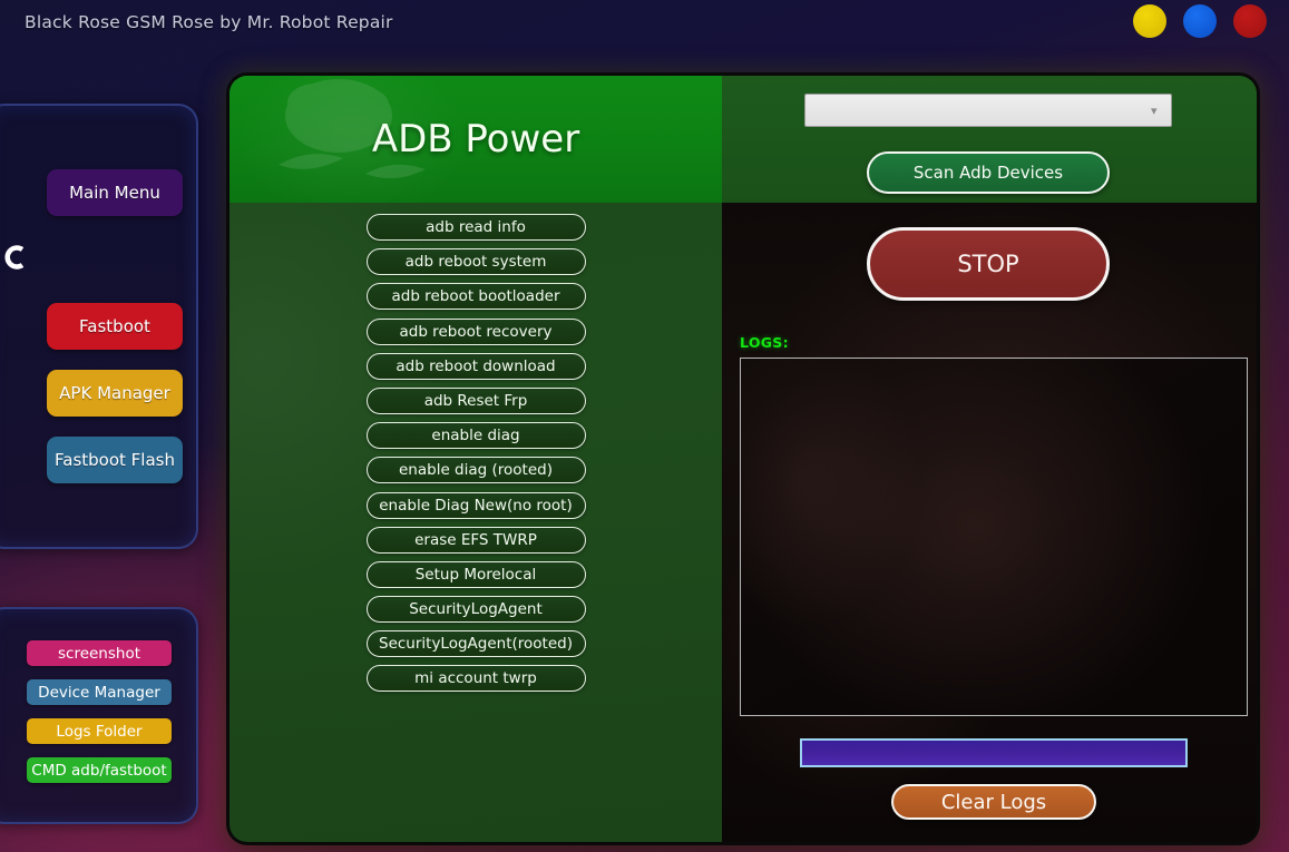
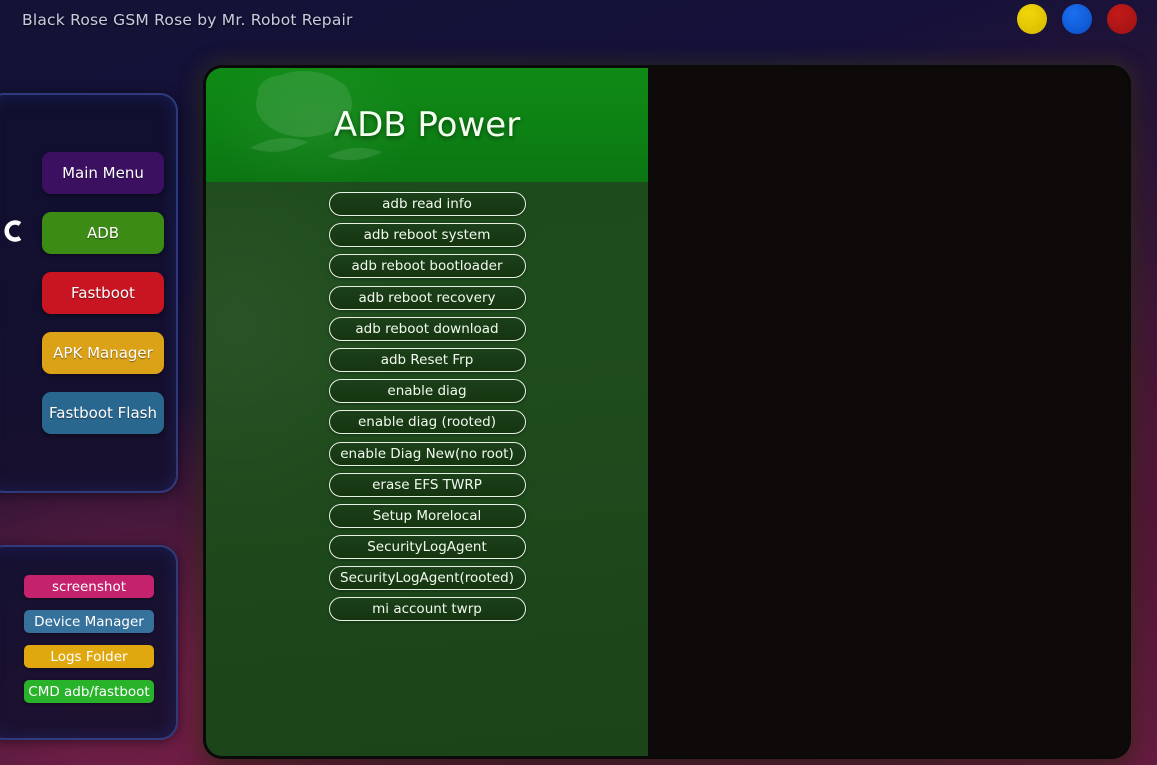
  Black Rose GSM Rose by Mr. Robot Repair
  Main Menu
+ ADB
  Fastboot
  APK Manager
  Fastboot Flash
  screenshot
  Device Manager
  Logs Folder
  CMD adb/fastboot
  ADB Power
  adb read info
  adb reboot system
  adb reboot bootloader
  adb reboot recovery
  adb reboot download
  adb Reset Frp
  enable diag
  enable diag (rooted)
  enable Diag New(no root)
  erase EFS TWRP
  Setup Morelocal
  SecurityLogAgent
  SecurityLogAgent(rooted)
  mi account twrp
- ▾
- Scan Adb Devices
- STOP
- LOGS:
- Clear Logs
